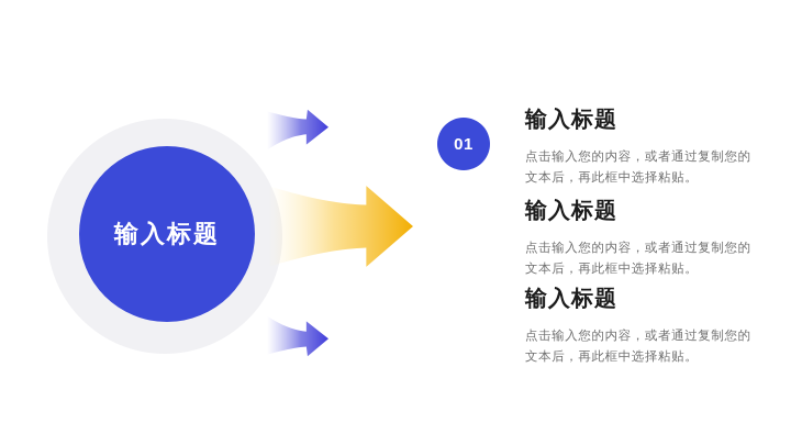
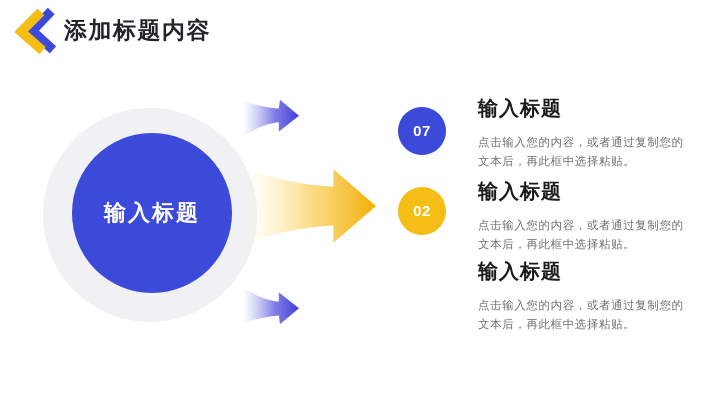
+ 添加标题内容
  输入标题
- 01
+ 07
+ 02
  输入标题
  点击输入您的内容，或者通过复制您的文本后，再此框中选择粘贴。
  输入标题
  点击输入您的内容，或者通过复制您的文本后，再此框中选择粘贴。
  输入标题
  点击输入您的内容，或者通过复制您的文本后，再此框中选择粘贴。
